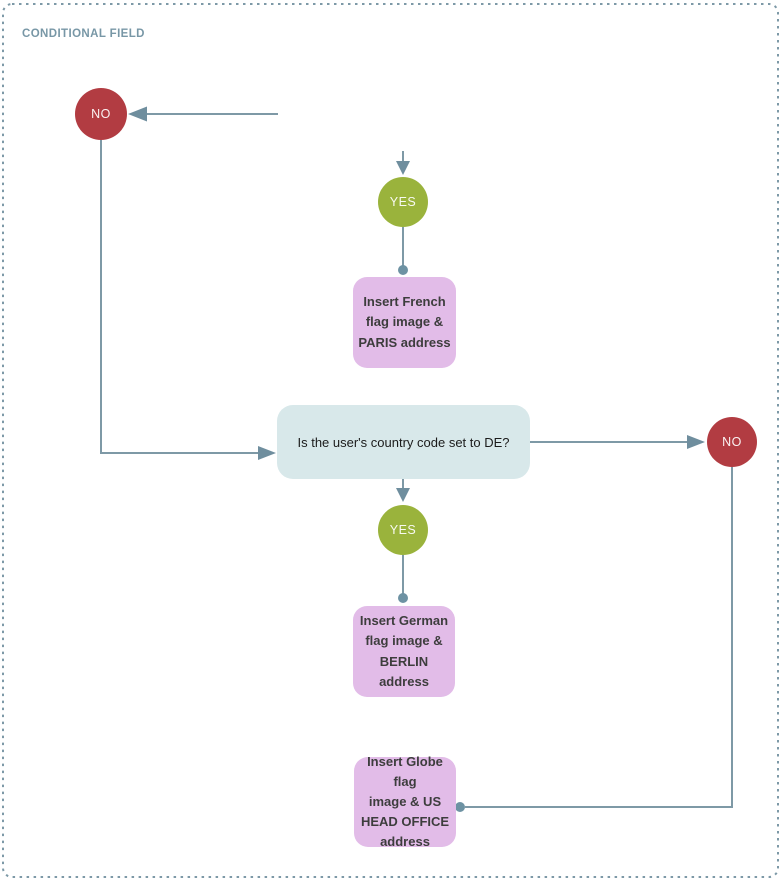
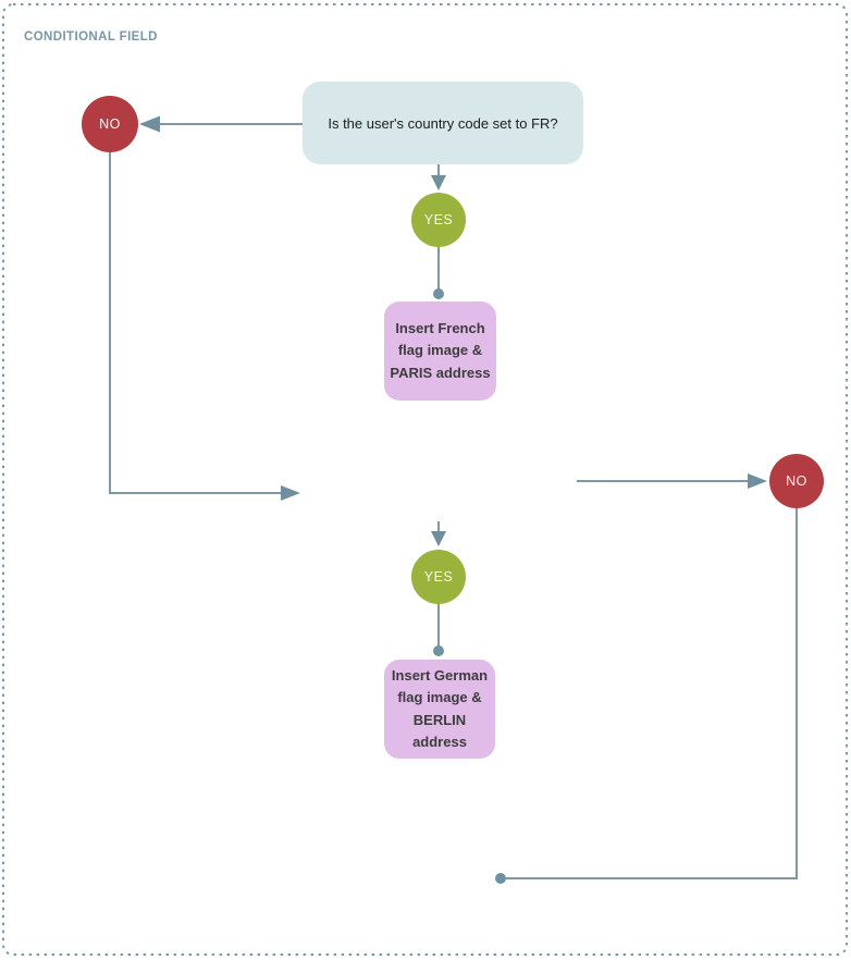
  CONDITIONAL FIELD
  NO
+ Is the user's country code set to FR?
  YES
  Insert French
  flag image &
  PARIS address
- Is the user's country code set to DE?
  NO
  YES
  Insert German
  flag image &
  BERLIN address
- Insert Globe flag
- image & US
- HEAD OFFICE
- address
